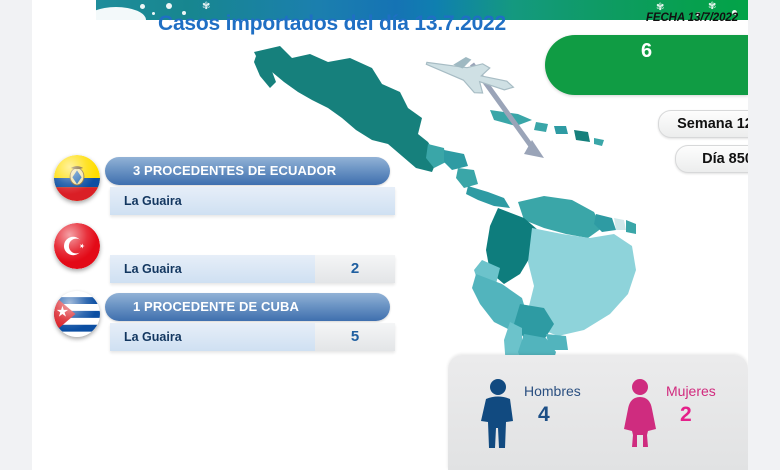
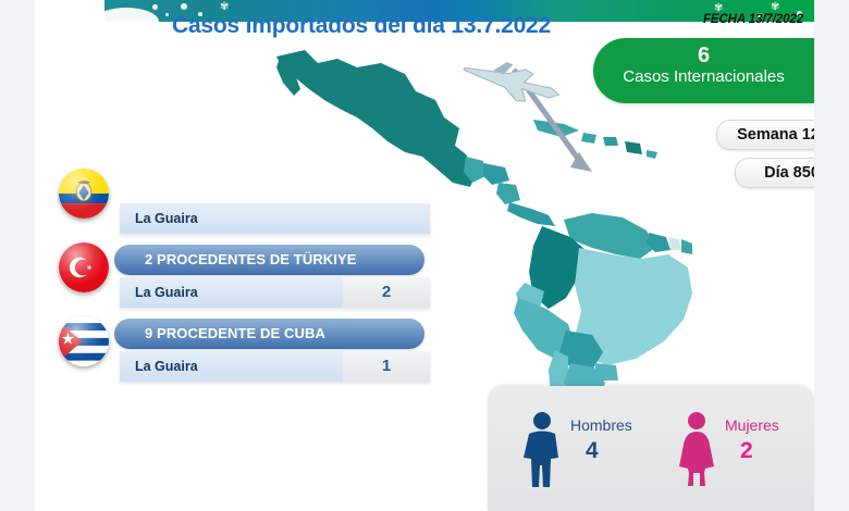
  ✾
  ✾
  ✾
  Casos importados del día 13.7.2022
  FECHA 13/7/2022
  6
+ Casos Internacionales
  Semana 1
  Día 85
- 3 PROCEDENTES DE ECUADOR
  La Guaira
+ 2 PROCEDENTES DE TÜRKIYE
  La Guaira
  2
- 1 PROCEDENTE DE CUBA
+ 9 PROCEDENTE DE CUBA
  La Guaira
- 5
+ 1
  Hombres
  4
  Mujeres
  2
